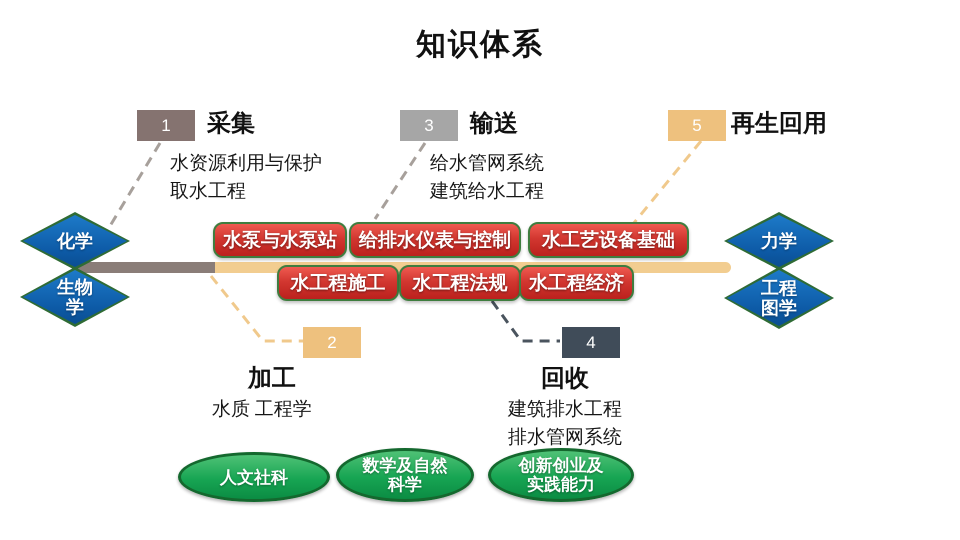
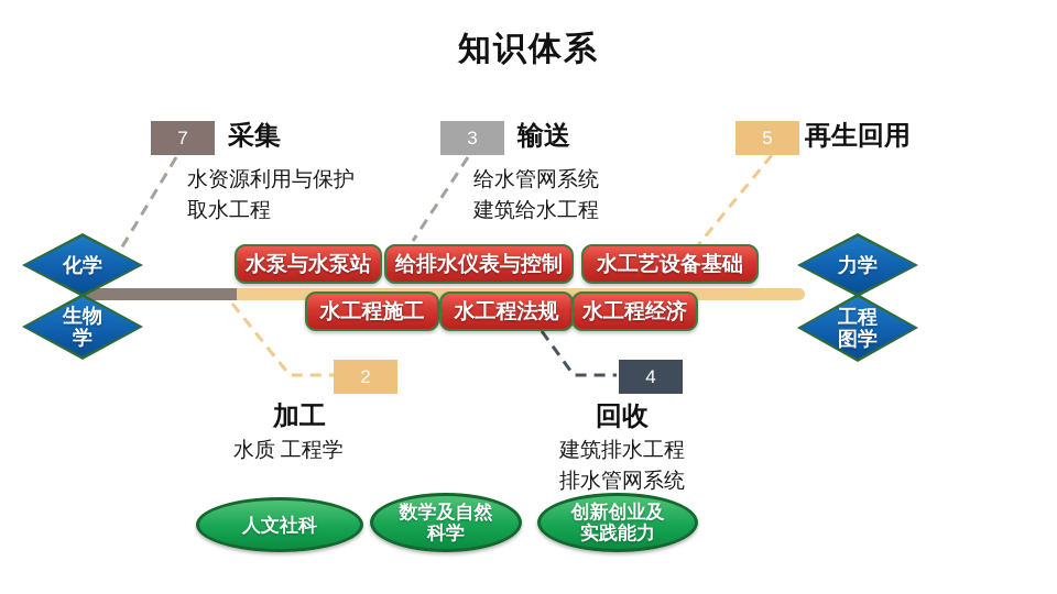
  知识体系
- 1
+ 7
  采集
  水资源利用与保护
  取水工程
  3
  输送
  给水管网系统
  建筑给水工程
  5
  再生回用
  2
  加工
  水质 工程学
  4
  回收
  建筑排水工程
  排水管网系统
  化学
  生物
  学
  力学
  工程
  图学
  水泵与水泵站
  给排水仪表与控制
  水工艺设备基础
  水工程施工
  水工程法规
  水工程经济
  人文社科
  数学及自然
  科学
  创新创业及
  实践能力
